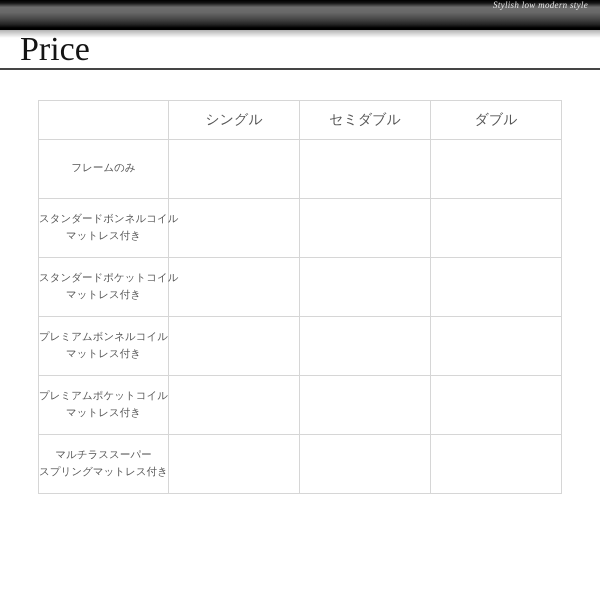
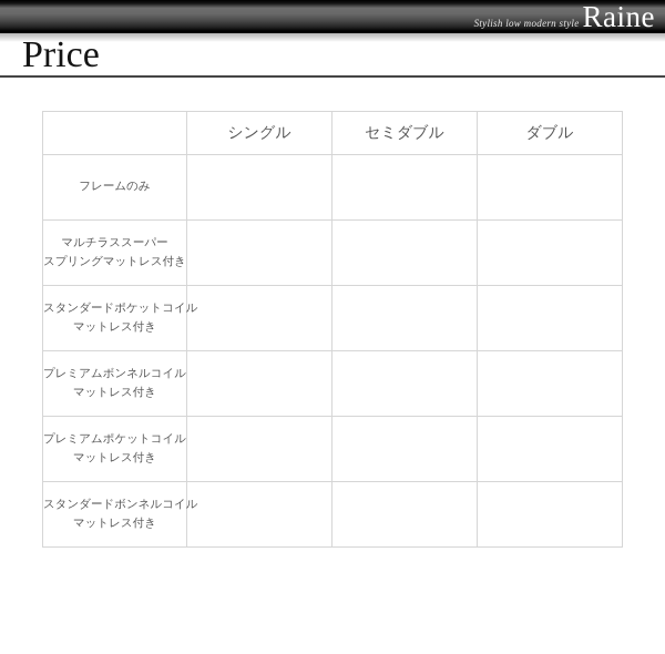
  Stylish low modern style
+ Raine
  Price
  	シングル	セミダブル	ダブル
  フレームのみ
- スタンダードボンネルコイル マットレス付き
+ マルチラススーパー スプリングマットレス付き
  スタンダードポケットコイル マットレス付き
  プレミアムボンネルコイル マットレス付き
  プレミアムポケットコイル マットレス付き
- マルチラススーパー スプリングマットレス付き
+ スタンダードボンネルコイル マットレス付き
